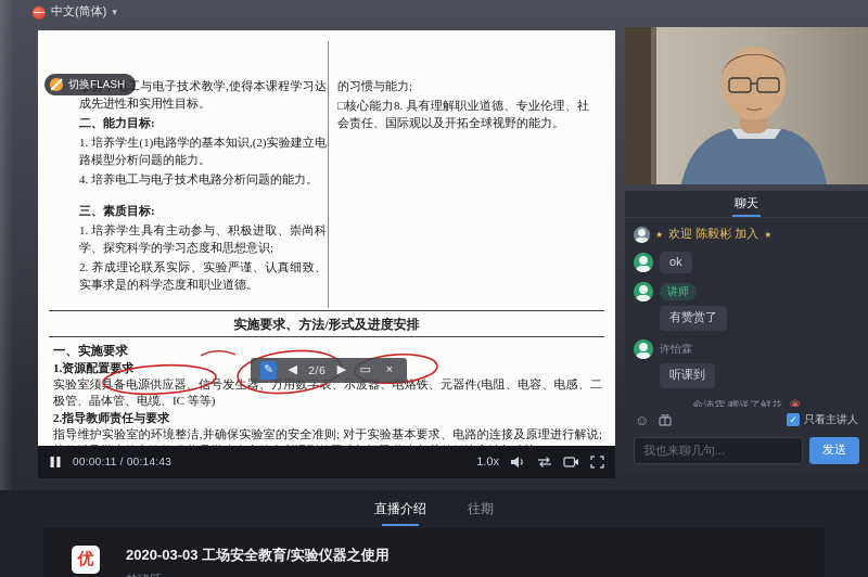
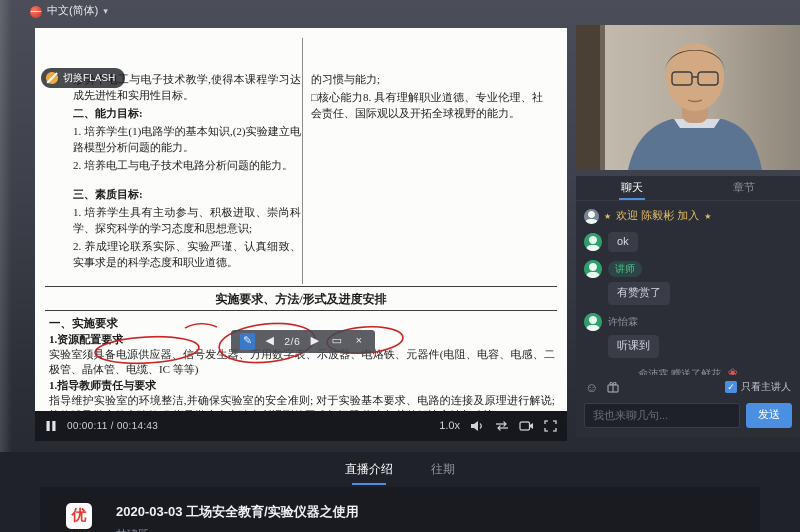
  中文(简体)
  ▾
  切换FLASH
  形势下电工与电子技术教学,使得本课程学习达成先进性和实用性目标。
  二、能力目标:
  1. 培养学生(1)电路学的基本知识,(2)实验建立电路模型分析问题的能力。
- 4. 培养电工与电子技术电路分析问题的能力。
+ 2. 培养电工与电子技术电路分析问题的能力。
  三、素质目标:
  1. 培养学生具有主动参与、积极进取、崇尚科学、探究科学的学习态度和思想意识;
  2. 养成理论联系实际、实验严谨、认真细致、实事求是的科学态度和职业道德。
  的习惯与能力;
  □核心能力8. 具有理解职业道德、专业伦理、社会责任、国际观以及开拓全球视野的能力。
  实施要求、方法/形式及进度安排
  一、实施要求
  1.资源配置要
  实验室须具备电源供应器、号发生器、万用数字表、示波器、电烙铁、元器件(电阻、电容、电感、二极管、晶体管、电缆、IC 等等)
- 2.指导教师责任与要求
+ 1.指导教师责任与要求
  ✎
  ◀
  2/6
  ▶
  ▭
  ×
  00:00:11 / 00:14:43
  1.0x
  聊天
+ 章节
  ★
  欢迎 陈毅彬 加入
  ★
  ok
  讲师
  有赞赏了
  许怡霖
  听课到
  俞沛霖 赠送了鲜花 ❀
  ☺
  ✓
  只看主讲人
  我也来聊几句...
  发送
  直播介绍
  往期
  优
  2020-03-03 工场安全教育/实验仪器之使用
